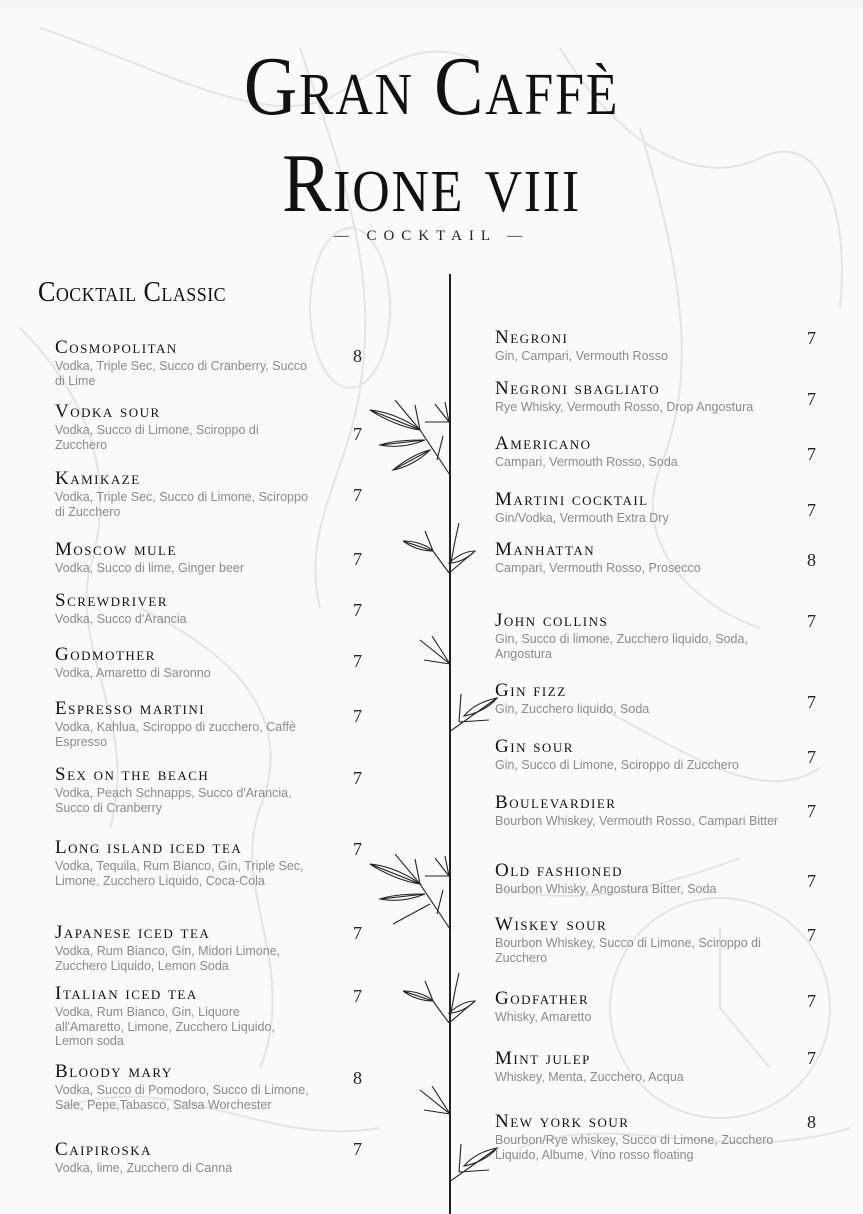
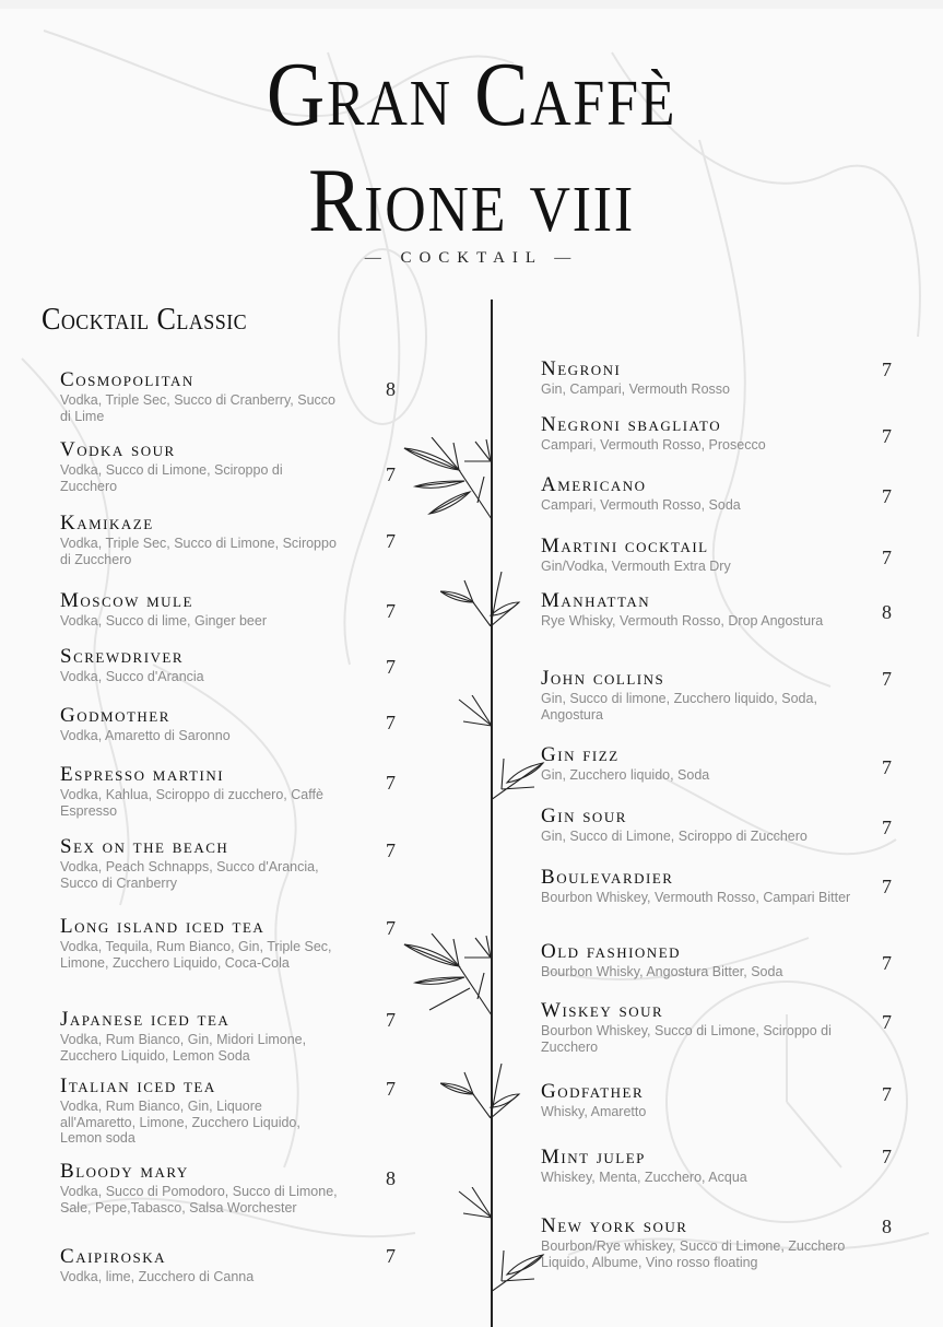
  Gran Caffè
  Rione viii
  — COCKTAIL —
  Cocktail Classic
  cosmopolitan
  Vodka, Triple Sec, Succo di Cranberry, Succo di Lime
  8
  vodka sour
  Vodka, Succo di Limone, Sciroppo di Zucchero
  7
  kamikaze
  Vodka, Triple Sec, Succo di Limone, Sciroppo di Zucchero
  7
  moscow mule
  Vodka, Succo di lime, Ginger beer
  7
  screwdriver
  Vodka, Succo d'Arancia
  7
  godmother
  Vodka, Amaretto di Saronno
  7
  espresso martini
  Vodka, Kahlua, Sciroppo di zucchero, Caffè Espresso
  7
  sex on the beach
  Vodka, Peach Schnapps, Succo d'Arancia, Succo di Cranberry
  7
  long island iced tea
  Vodka, Tequila, Rum Bianco, Gin, Triple Sec, Limone, Zucchero Liquido, Coca-Cola
  7
  japanese iced tea
  Vodka, Rum Bianco, Gin, Midori Limone, Zucchero Liquido, Lemon Soda
  7
  italian iced tea
  Vodka, Rum Bianco, Gin, Liquore all'Amaretto, Limone, Zucchero Liquido, Lemon soda
  7
  bloody mary
  Vodka, Succo di Pomodoro, Succo di Limone, Sale, Pepe,Tabasco, Salsa Worchester
  8
  caipiroska
  Vodka, lime, Zucchero di Canna
  7
  negroni
  Gin, Campari, Vermouth Rosso
  7
  negroni sbagliato
- Rye Whisky, Vermouth Rosso, Drop Angostura
+ Campari, Vermouth Rosso, Prosecco
  7
  americano
  Campari, Vermouth Rosso, Soda
  7
  martini cocktail
  Gin/Vodka, Vermouth Extra Dry
  7
  manhattan
- Campari, Vermouth Rosso, Prosecco
+ Rye Whisky, Vermouth Rosso, Drop Angostura
  8
  john collins
  Gin, Succo di limone, Zucchero liquido, Soda, Angostura
  7
  gin fizz
  Gin, Zucchero liquido, Soda
  7
  gin sour
  Gin, Succo di Limone, Sciroppo di Zucchero
  7
  boulevardier
  Bourbon Whiskey, Vermouth Rosso, Campari Bitter
  7
  old fashioned
  Bourbon Whisky, Angostura Bitter, Soda
  7
  wiskey sour
  Bourbon Whiskey, Succo di Limone, Sciroppo di Zucchero
  7
  godfather
  Whisky, Amaretto
  7
  mint julep
  Whiskey, Menta, Zucchero, Acqua
  7
  new york sour
  Bourbon/Rye whiskey, Succo di Limone, Zucchero Liquido, Albume, Vino rosso floating
  8
